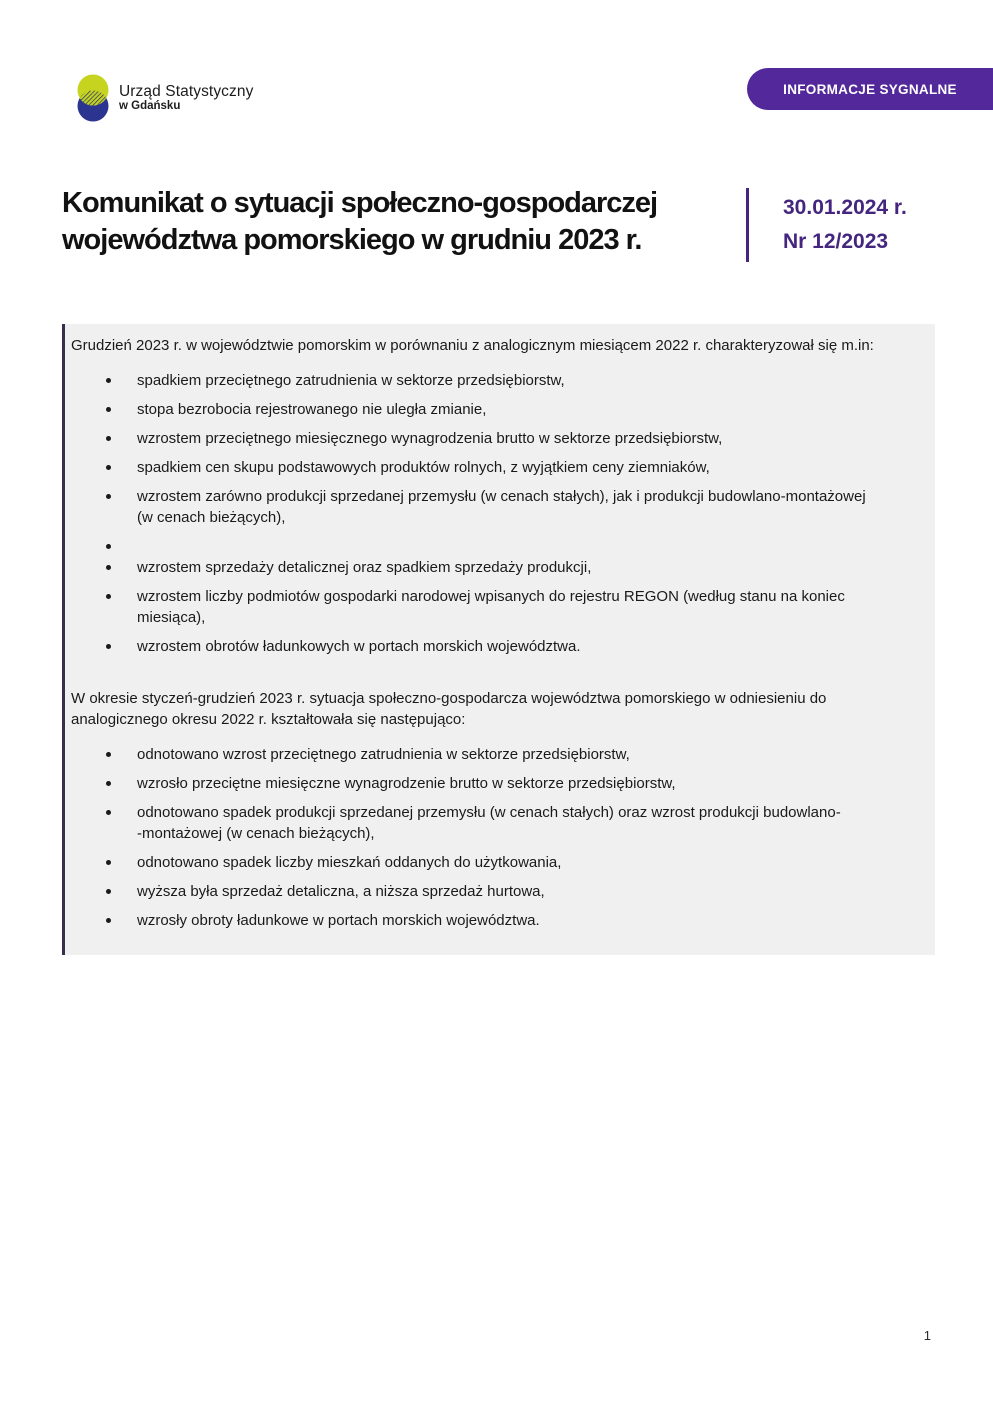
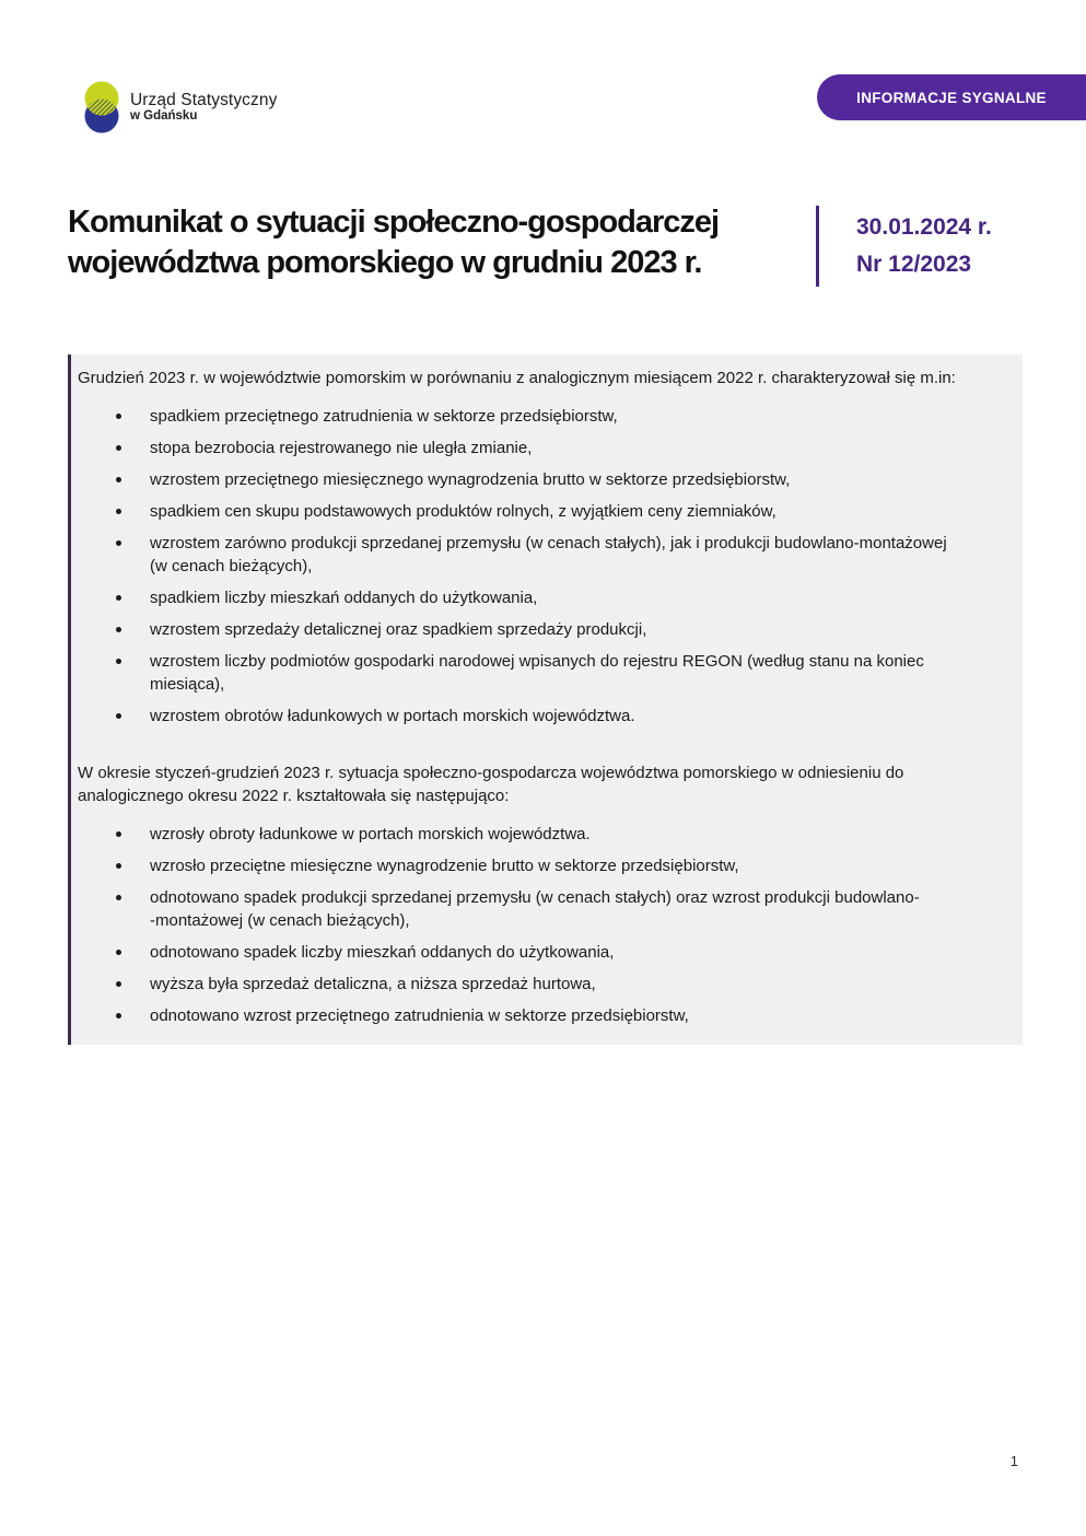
  Urząd Statystyczny
  w Gdańsku
  INFORMACJE SYGNALNE
  Komunikat o sytuacji społeczno-gospodarczej
  województwa pomorskiego w grudniu 2023 r.
  30.01.2024 r.
  Nr 12/2023
  Grudzień 2023 r. w województwie pomorskim w porównaniu z analogicznym miesiącem 2022 r. charakteryzował się m.in:
  spadkiem przeciętnego zatrudnienia w sektorze przedsiębiorstw,
  stopa bezrobocia rejestrowanego nie uległa zmianie,
  wzrostem przeciętnego miesięcznego wynagrodzenia brutto w sektorze przedsiębiorstw,
  spadkiem cen skupu podstawowych produktów rolnych, z wyjątkiem ceny ziemniaków,
  wzrostem zarówno produkcji sprzedanej przemysłu (w cenach stałych), jak i produkcji budowlano-montażowej
  (w cenach bieżących),
+ spadkiem liczby mieszkań oddanych do użytkowania,
  wzrostem sprzedaży detalicznej oraz spadkiem sprzedaży produkcji,
  wzrostem liczby podmiotów gospodarki narodowej wpisanych do rejestru REGON (według stanu na koniec
  miesiąca),
  wzrostem obrotów ładunkowych w portach morskich województwa.
  W okresie styczeń-grudzień 2023 r. sytuacja społeczno-gospodarcza województwa pomorskiego w odniesieniu do
  analogicznego okresu 2022 r. kształtowała się następująco:
- odnotowano wzrost przeciętnego zatrudnienia w sektorze przedsiębiorstw,
+ wzrosły obroty ładunkowe w portach morskich województwa.
  wzrosło przeciętne miesięczne wynagrodzenie brutto w sektorze przedsiębiorstw,
  odnotowano spadek produkcji sprzedanej przemysłu (w cenach stałych) oraz wzrost produkcji budowlano-
  -montażowej (w cenach bieżących),
  odnotowano spadek liczby mieszkań oddanych do użytkowania,
  wyższa była sprzedaż detaliczna, a niższa sprzedaż hurtowa,
- wzrosły obroty ładunkowe w portach morskich województwa.
+ odnotowano wzrost przeciętnego zatrudnienia w sektorze przedsiębiorstw,
  1
